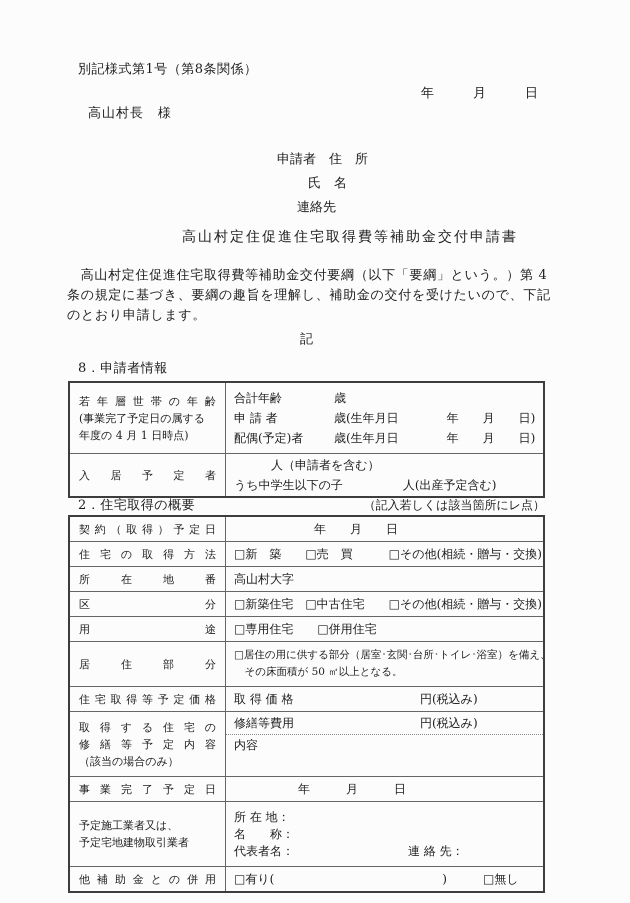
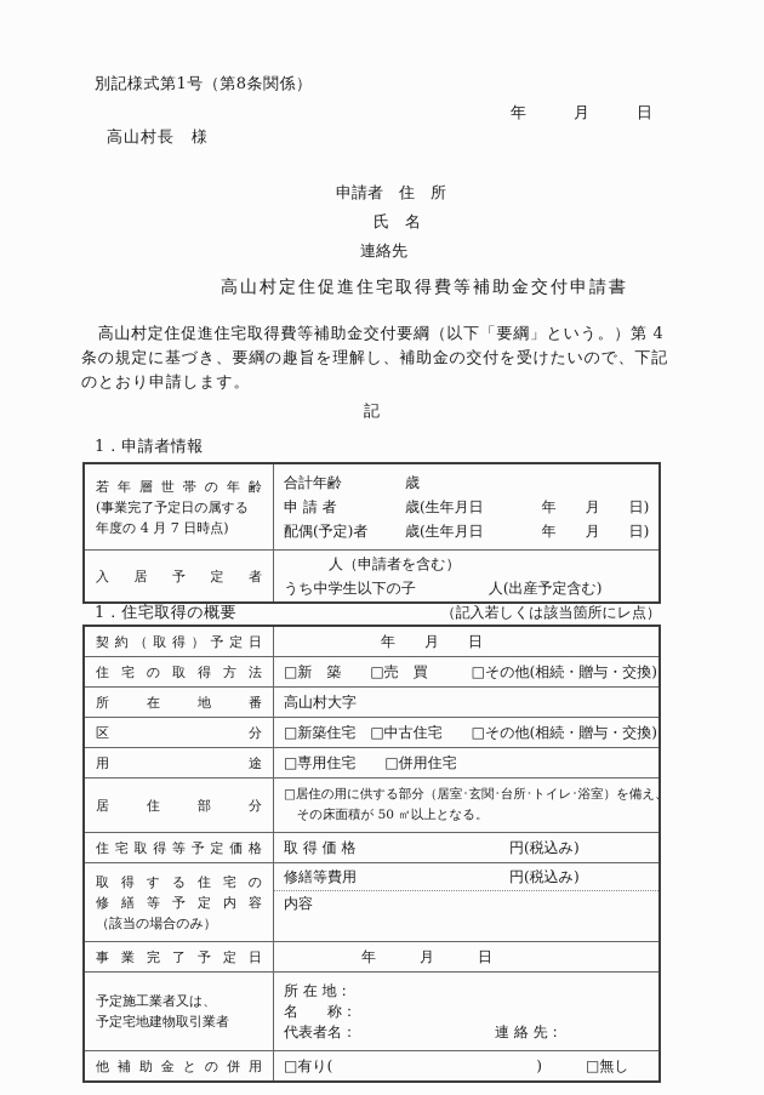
  別記様式第1号（第8条関係）
  年 月 日
  高山村長 様
  申請者 住 所
  氏 名
  連絡先
  高山村定住促進住宅取得費等補助金交付申請書
  高山村定住促進住宅取得費等補助金交付要綱（以下「要綱」という。）第 4
  条の規定に基づき、要綱の趣旨を理解し、補助金の交付を受けたいので、下記
  のとおり申請します。
  記
- 8．申請者情報
+ 1．申請者情報
- 若年層世帯の年齢 (事業完了予定日の属する 年度の 4 月 1 日時点)	合計年齢 歳 申 請 者 歳(生年月日 年 月 日) 配偶(予定)者 歳(生年月日 年 月 日)
+ 若年層世帯の年齢 (事業完了予定日の属する 年度の 4 月 7 日時点)	合計年齢 歳 申 請 者 歳(生年月日 年 月 日) 配偶(予定)者 歳(生年月日 年 月 日)
  入 居 予 定 者	人（申請者を含む） うち中学生以下の子 人(出産予定含む)
- 2．住宅取得の概要
+ 1．住宅取得の概要
  （記入若しくは該当箇所にレ点）
  契約（取得）予定日	年 月 日
  住宅の取得方法	□新 築 □売 買 □その他(相続・贈与・交換)
  所在地番	高山村大字
  区分	□新築住宅 □中古住宅 □その他(相続・贈与・交換)
  用途	□専用住宅 □併用住宅
  居住部分	□居住の用に供する部分（居室･玄関･台所･トイレ･浴室）を備え その床面積が 50 ㎡以上となる。
  住宅取得等予定価格	取 得 価 格 円(税込み)
  取得する住宅の 修繕等予定内容 （該当の場合のみ）	修繕等費用 円(税込み) 内容
  事業完了予定日	年 月 日
  予定施工業者又は、 予定宅地建物取引業者	所 在 地： 名 称： 代表者名： 連 絡 先：
  他補助金との併用	□有り( ) □無し
